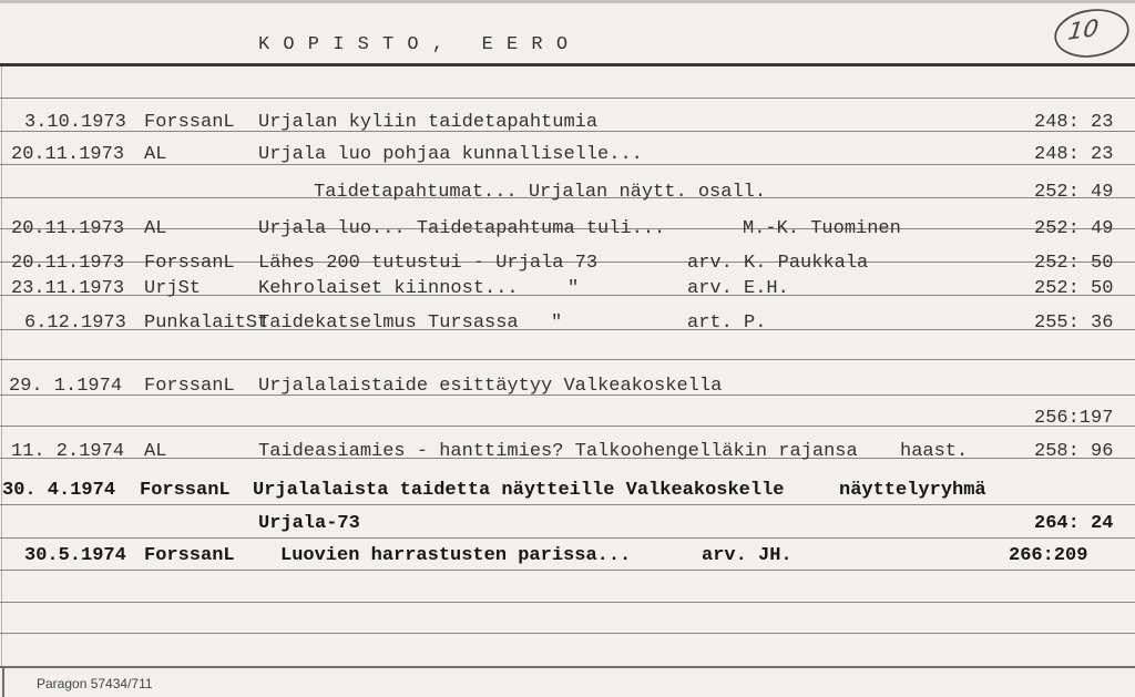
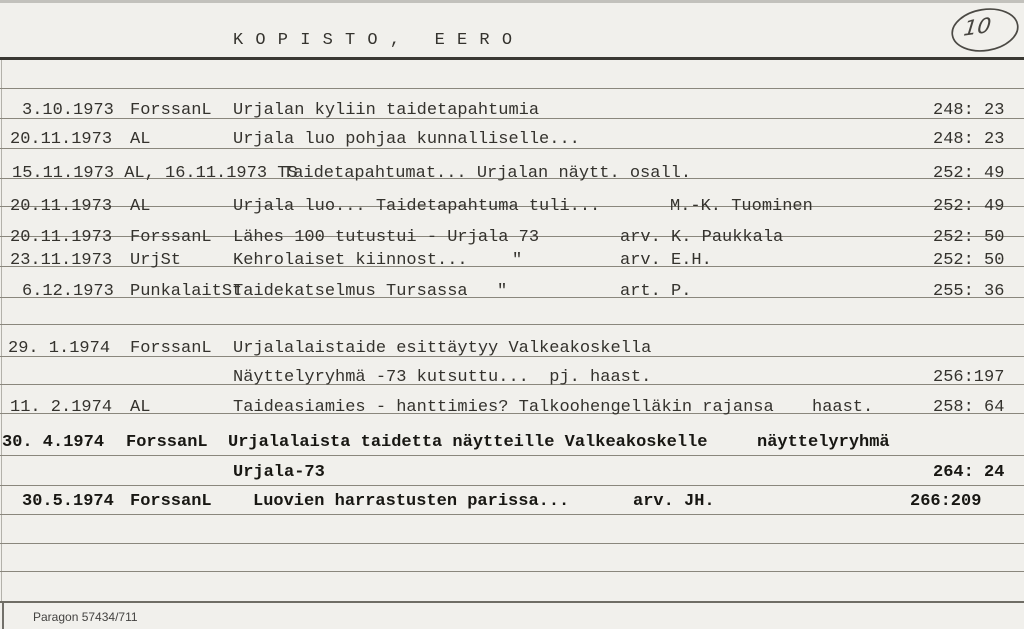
  K O P I S T O , E E R O
  3.10.1973
  ForssanL
  Urjalan kyliin taidetapahtumia
  248: 23
  20.11.1973
  AL
  Urjala luo pohjaa kunnalliselle...
  248: 23
+ 15.11.1973 AL, 16.11.1973 TS
  Taidetapahtumat... Urjalan näytt. osall.
  252: 49
  20.11.1973
  AL
  Urjala luo... Taidetapahtuma tuli...
  M.-K. Tuominen
  252: 49
  20.11.1973
  ForssanL
- Lähes 200 tutustui - Urjala 73
+ Lähes 100 tutustui - Urjala 73
  arv. K. Paukkala
  252: 50
  23.11.1973
  UrjSt
  Kehrolaiset kiinnost...
  "
  arv. E.H.
  252: 50
  6.12.1973
  PunkalaitSt
  Taidekatselmus Tursassa
  "
  art. P.
  255: 36
  29. 1.1974
  ForssanL
  Urjalalaistaide esittäytyy Valkeakoskella
+ Näyttelyryhmä -73 kutsuttu... pj. haast.
  256:197
  11. 2.1974
  AL
  Taideasiamies - hanttimies? Talkoohengelläkin rajansa
  haast.
- 258: 96
+ 258: 64
  30. 4.1974
  ForssanL
  Urjalalaista taidetta näytteille Valkeakoskelle
  näyttelyryhmä
  Urjala-73
  264: 24
  30.5.1974
  ForssanL
  Luovien harrastusten parissa...
  arv. JH.
  266:209
  Paragon 57434/711
